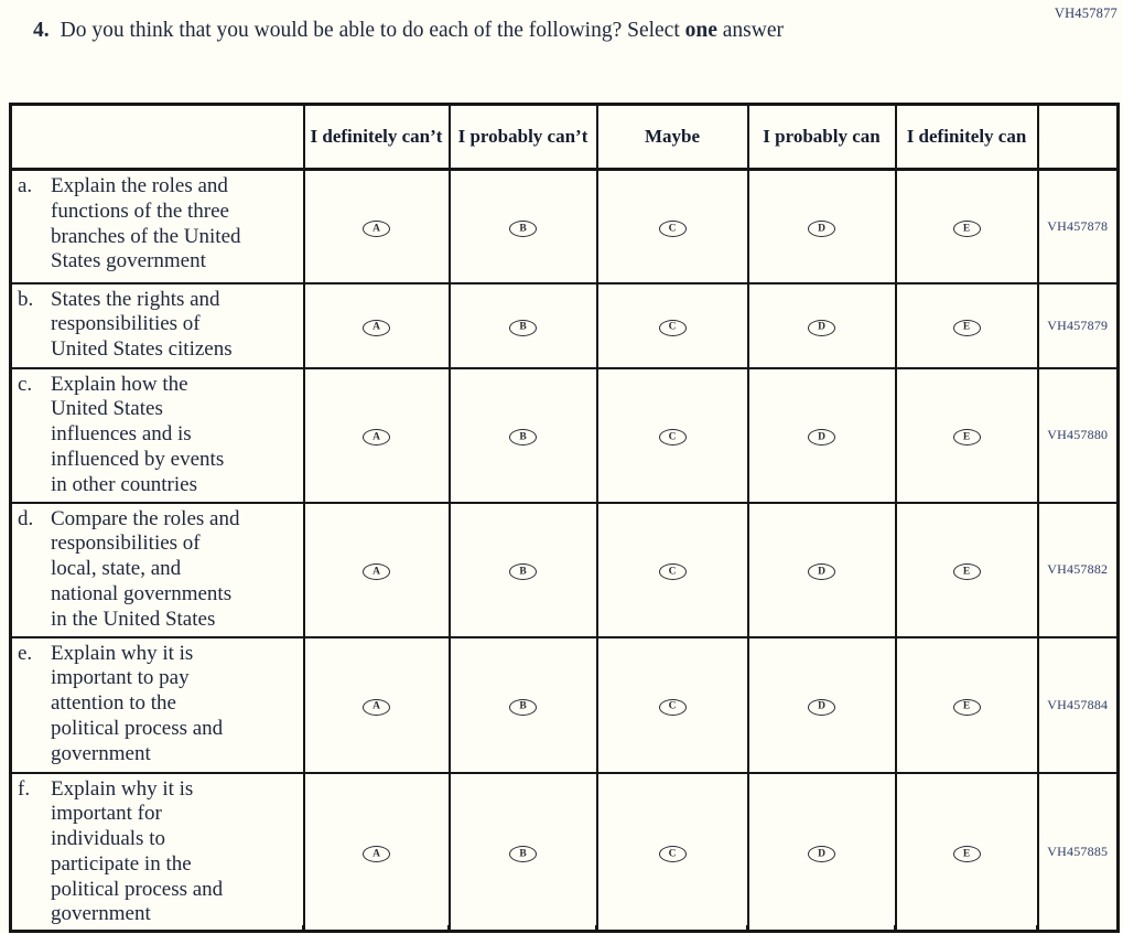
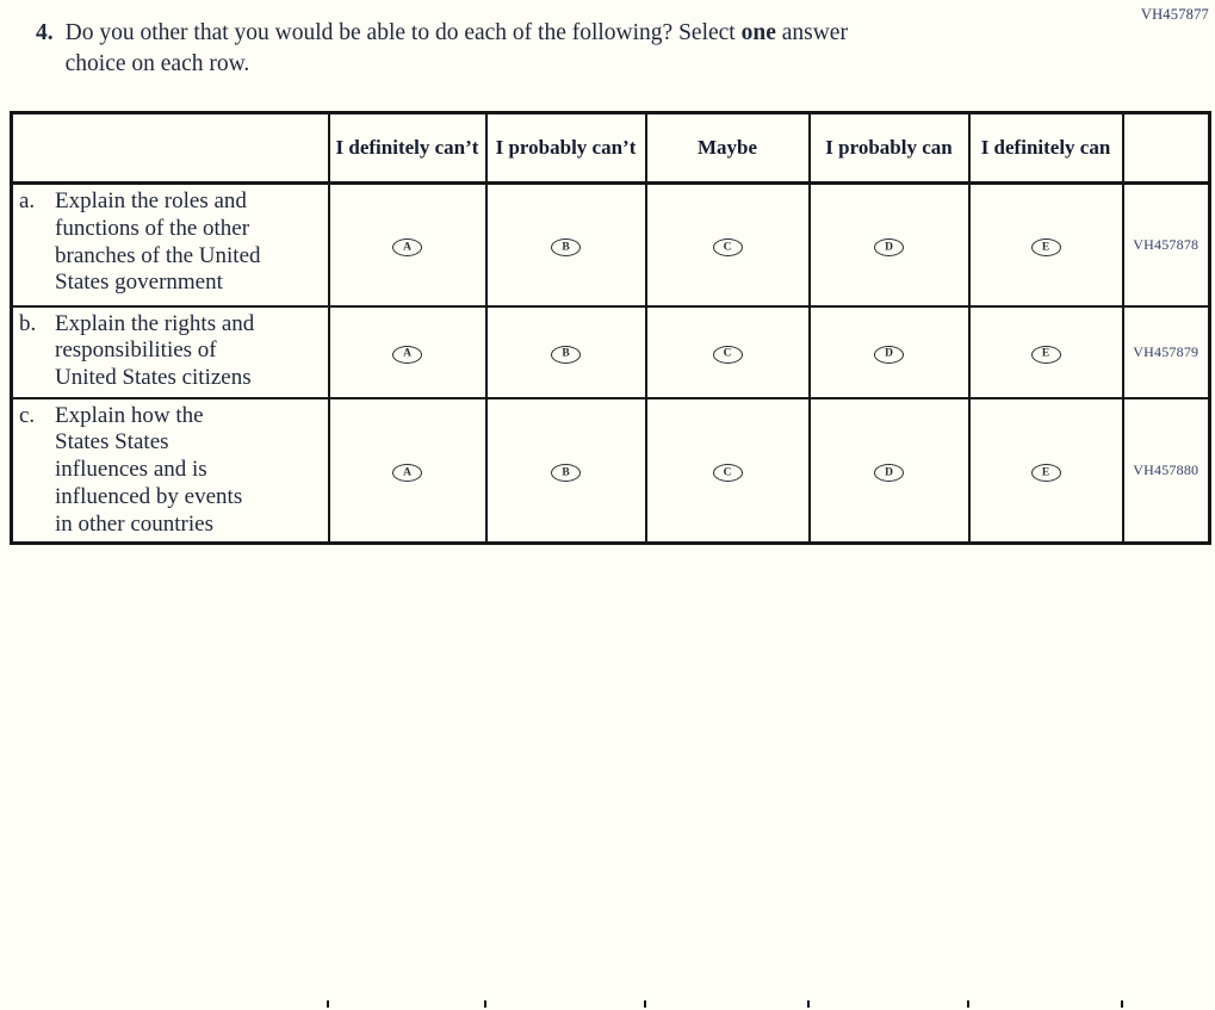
  VH457877
  4.
- Do you think that you would be able to do each of the following? Select one answer
+ Do you other that you would be able to do each of the following? Select one answer
+ choice on each row.
  	I definitely can’t	I probably can’t	Maybe	I probably can	I definitely can
- a. Explain the roles and functions of the three branches of the United States government	A	B	C	D	E	VH457878
+ a. Explain the roles and functions of the other branches of the United States government	A	B	C	D	E	VH457878
- b. States the rights and responsibilities of United States citizens	A	B	C	D	E	VH457879
+ b. Explain the rights and responsibilities of United States citizens	A	B	C	D	E	VH457879
- c. Explain how the United States influences and is influenced by events in other countries	A	B	C	D	E	VH457880
+ c. Explain how the States States influences and is influenced by events in other countries	A	B	C	D	E	VH457880
- d. Compare the roles and responsibilities of local, state, and national governments in the United States	A	B	C	D	E	VH457882
- e. Explain why it is important to pay attention to the political process and government	A	B	C	D	E	VH457884
- f. Explain why it is important for individuals to participate in the political process and government	A	B	C	D	E	VH457885
